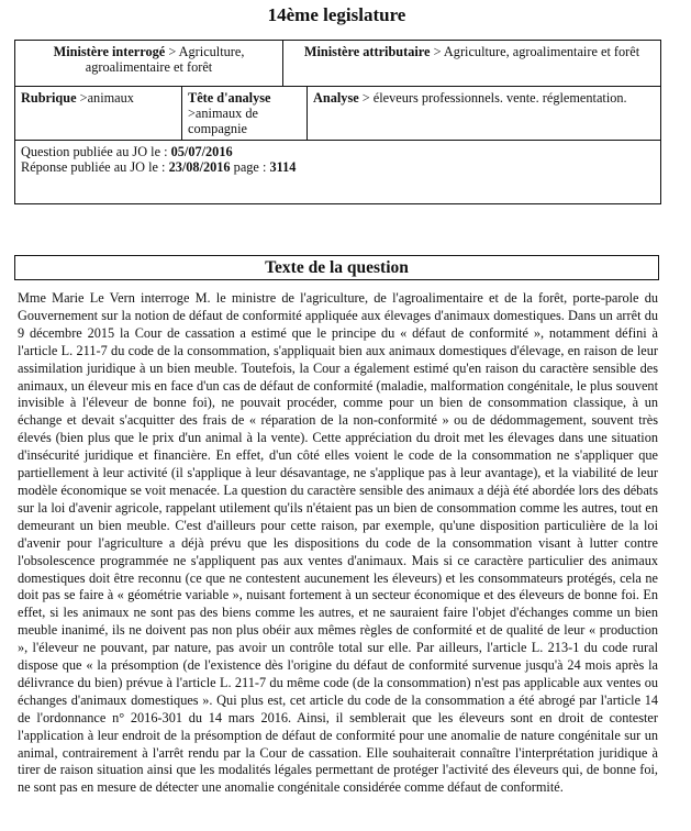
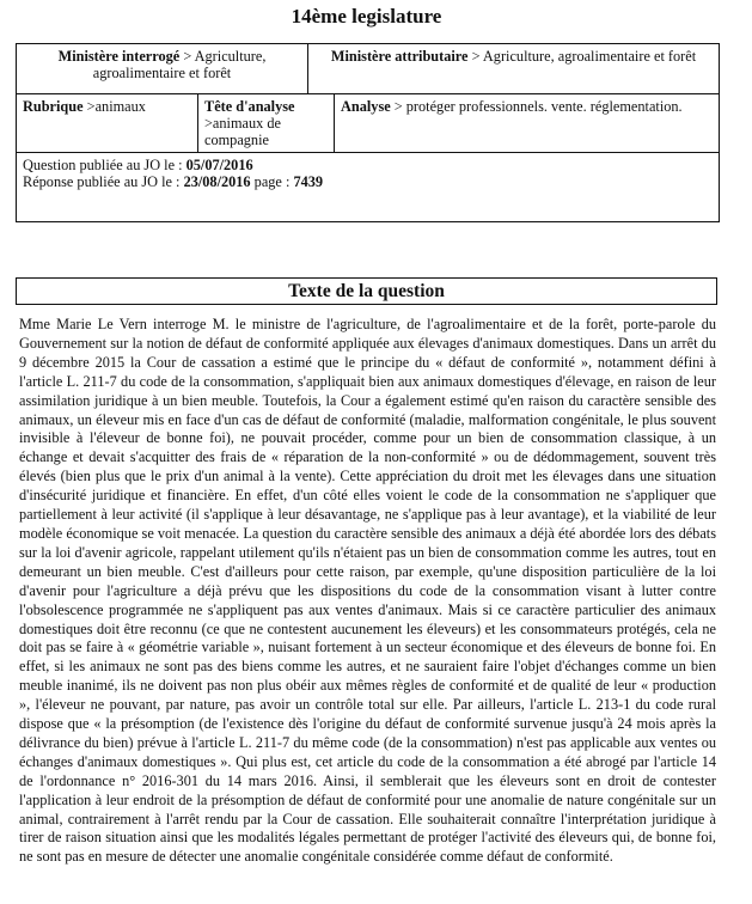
  14ème legislature
  Ministère interrogé > Agriculture, agroalimentaire et forêt	Ministère attributaire > Agriculture, agroalimentaire et forêt
- Rubrique >animaux	Tête d'analyse>animaux de compagnie	Analyse > éleveurs professionnels. vente. réglementation.
+ Rubrique >animaux	Tête d'analyse>animaux de compagnie	Analyse > protéger professionnels. vente. réglementation.
- Question publiée au JO le : 05/07/2016 Réponse publiée au JO le : 23/08/2016 page : 3114
+ Question publiée au JO le : 05/07/2016 Réponse publiée au JO le : 23/08/2016 page : 7439
  Texte de la question
  Mme Marie Le Vern interroge M. le ministre de l'agriculture, de l'agroalimentaire et de la forêt, porte-parole du Gouvernement sur la notion de défaut de conformité appliquée aux élevages d'animaux domestiques. Dans un arrêt du 9 décembre 2015 la Cour de cassation a estimé que le principe du « défaut de conformité », notamment défini à l'article L. 211-7 du code de la consommation, s'appliquait bien aux animaux domestiques d'élevage, en raison de leur assimilation juridique à un bien meuble. Toutefois, la Cour a également estimé qu'en raison du caractère sensible des animaux, un éleveur mis en face d'un cas de défaut de conformité (maladie, malformation congénitale, le plus souvent invisible à l'éleveur de bonne foi), ne pouvait procéder, comme pour un bien de consommation classique, à un échange et devait s'acquitter des frais de « réparation de la non-conformité » ou de dédommagement, souvent très élevés (bien plus que le prix d'un animal à la vente). Cette appréciation du droit met les élevages dans une situation d'insécurité juridique et financière. En effet, d'un côté elles voient le code de la consommation ne s'appliquer que partiellement à leur activité (il s'applique à leur désavantage, ne s'applique pas à leur avantage), et la viabilité de leur modèle économique se voit menacée. La question du caractère sensible des animaux a déjà été abordée lors des débats sur la loi d'avenir agricole, rappelant utilement qu'ils n'étaient pas un bien de consommation comme les autres, tout en demeurant un bien meuble. C'est d'ailleurs pour cette raison, par exemple, qu'une disposition particulière de la loi d'avenir pour l'agriculture a déjà prévu que les dispositions du code de la consommation visant à lutter contre l'obsolescence programmée ne s'appliquent pas aux ventes d'animaux. Mais si ce caractère particulier des animaux domestiques doit être reconnu (ce que ne contestent aucunement les éleveurs) et les consommateurs protégés, cela ne doit pas se faire à « géométrie variable », nuisant fortement à un secteur économique et des éleveurs de bonne foi. En effet, si les animaux ne sont pas des biens comme les autres, et ne sauraient faire l'objet d'échanges comme un bien meuble inanimé, ils ne doivent pas non plus obéir aux mêmes règles de conformité et de qualité de leur « production », l'éleveur ne pouvant, par nature, pas avoir un contrôle total sur elle. Par ailleurs, l'article L. 213-1 du code rural dispose que « la présomption (de l'existence dès l'origine du défaut de conformité survenue jusqu'à 24 mois après la délivrance du bien) prévue à l'article L. 211-7 du même code (de la consommation) n'est pas applicable aux ventes ou échanges d'animaux domestiques ». Qui plus est, cet article du code de la consommation a été abrogé par l'article 14 de l'ordonnance n° 2016-301 du 14 mars 2016. Ainsi, il semblerait que les éleveurs sont en droit de contester l'application à leur endroit de la présomption de défaut de conformité pour une anomalie de nature congénitale sur un animal, contrairement à l'arrêt rendu par la Cour de cassation. Elle souhaiterait connaître l'interprétation juridique à tirer de raison situation ainsi que les modalités légales permettant de protéger l'activité des éleveurs qui, de bonne foi, ne sont pas en mesure de détecter une anomalie congénitale considérée comme défaut de conformité.
